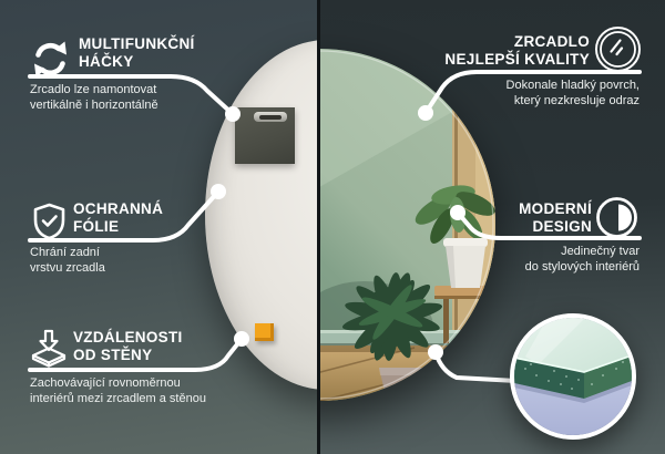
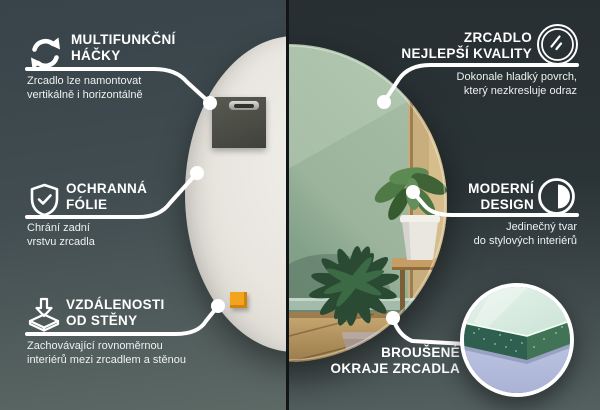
  MULTIFUNKČNÍ
  HÁČKY
  Zrcadlo lze namontovat
  vertikálně i horizontálně
  OCHRANNÁ
  FÓLIE
  Chrání zadní
  vrstvu zrcadla
  VZDÁLENOSTI
  OD STĚNY
  Zachovávající rovnoměrnou
  interiérů mezi zrcadlem a stěnou
  ZRCADLO
  NEJLEPŠÍ KVALITY
  Dokonale hladký povrch,
  který nezkresluje odraz
  MODERNÍ
  DESIGN
  Jedinečný tvar
  do stylových interiérů
+ BROUŠENÉ
+ OKRAJE ZRCADLA
